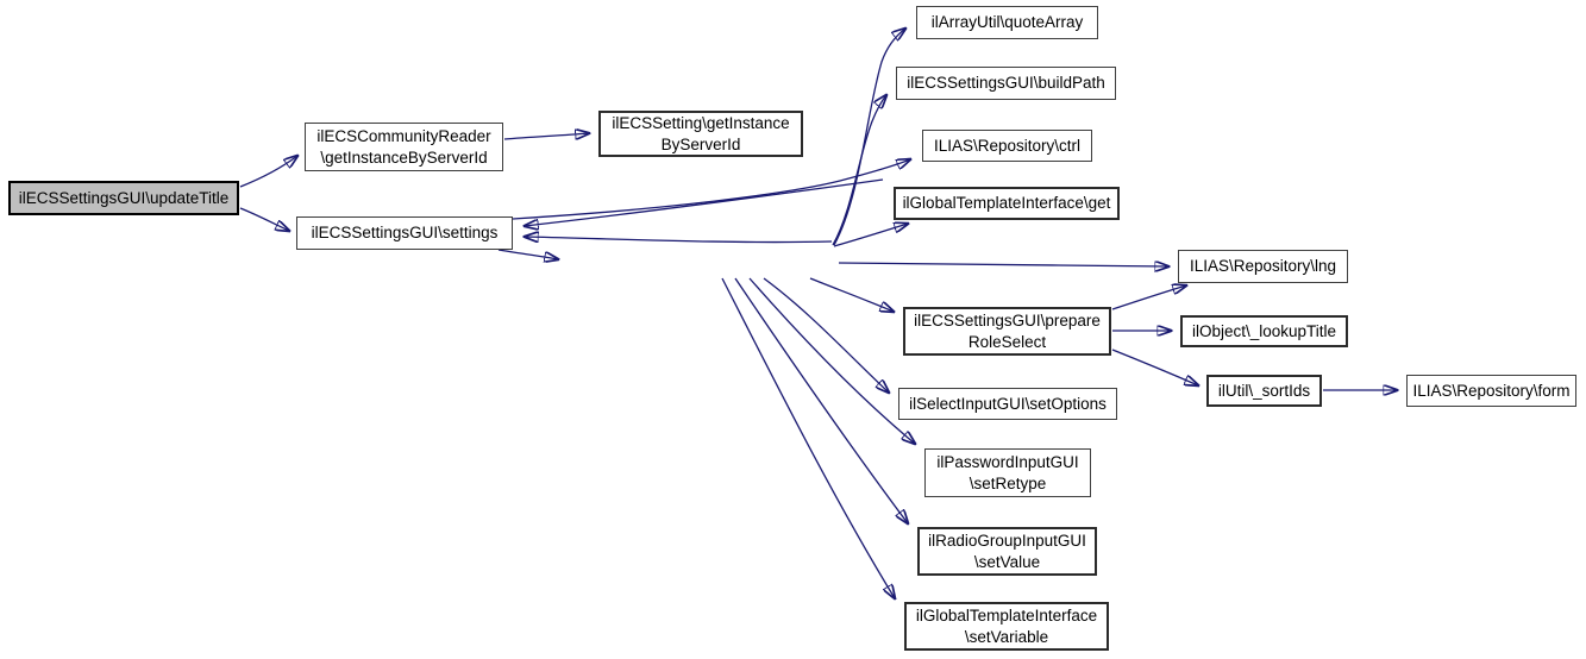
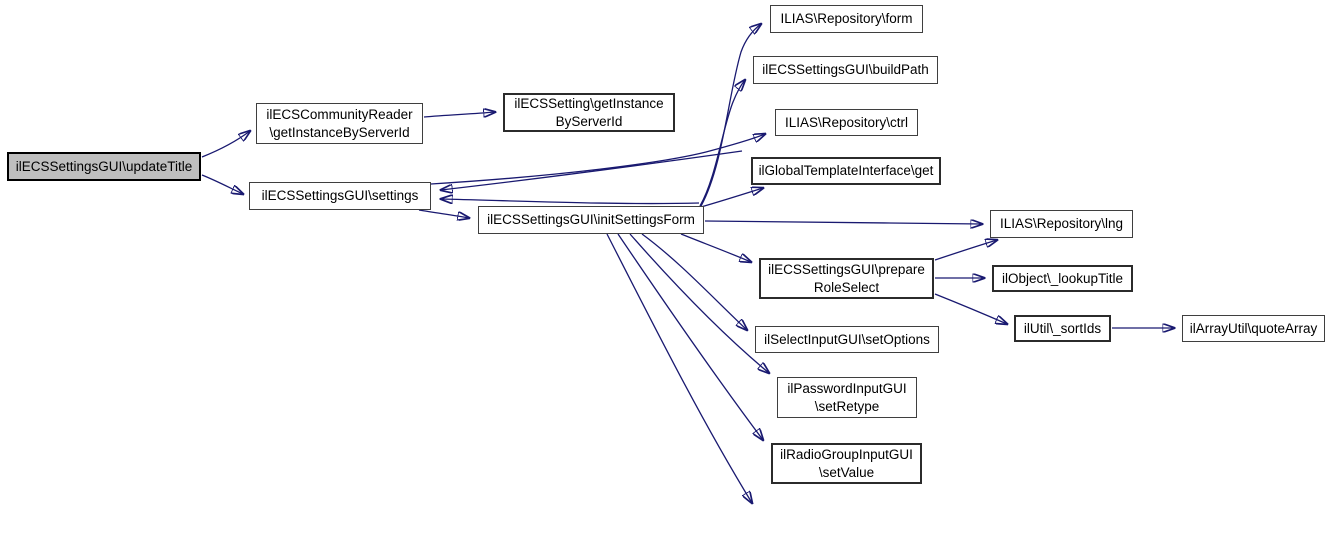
  ilECSSettingsGUI\updateTitle
  ilECSCommunityReader
  \getInstanceByServerId
  ilECSSettingsGUI\settings
  ilECSSetting\getInstance
  ByServerId
+ ilECSSettingsGUI\initSettingsForm
- ilArrayUtil\quoteArray
+ ILIAS\Repository\form
  ilECSSettingsGUI\buildPath
  ILIAS\Repository\ctrl
  ilGlobalTemplateInterface\get
  ILIAS\Repository\lng
  ilECSSettingsGUI\prepare
  RoleSelect
  ilObject\_lookupTitle
  ilUtil\_sortIds
- ILIAS\Repository\form
+ ilArrayUtil\quoteArray
  ilSelectInputGUI\setOptions
  ilPasswordInputGUI
  \setRetype
  ilRadioGroupInputGUI
  \setValue
- ilGlobalTemplateInterface
- \setVariable
